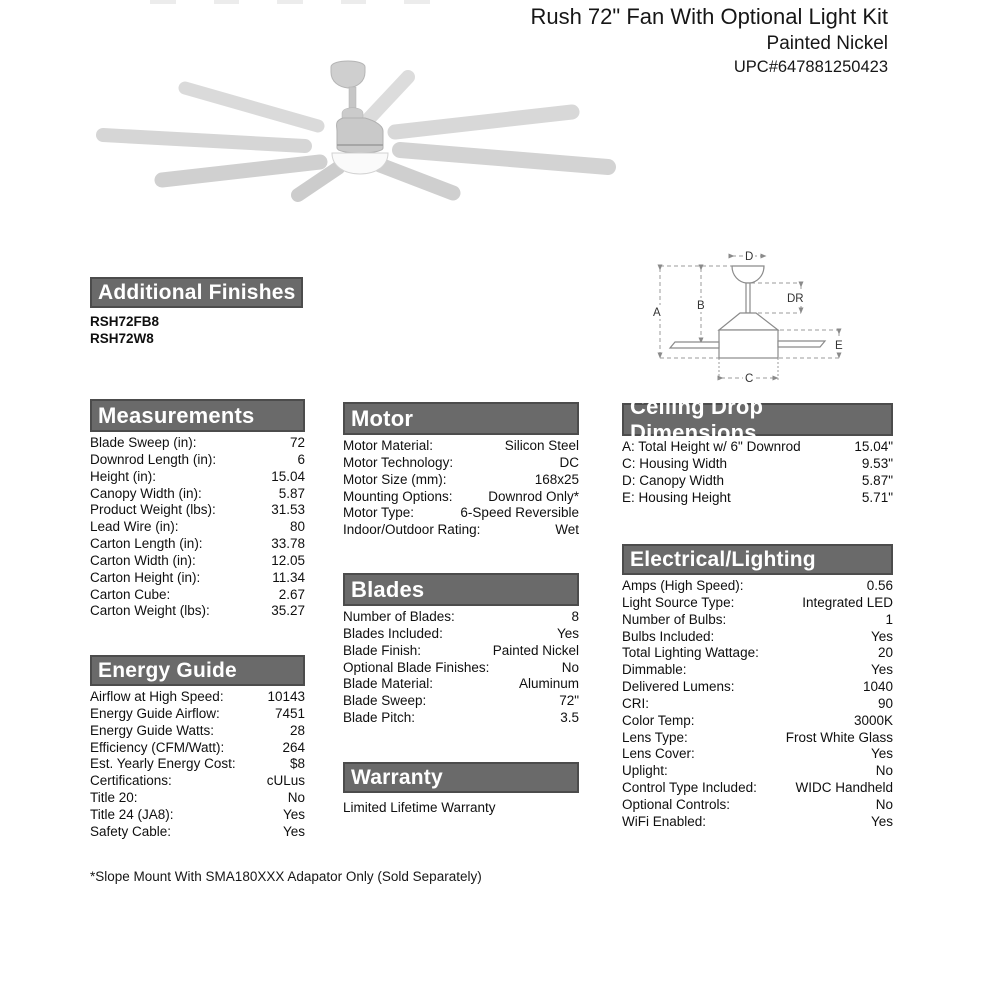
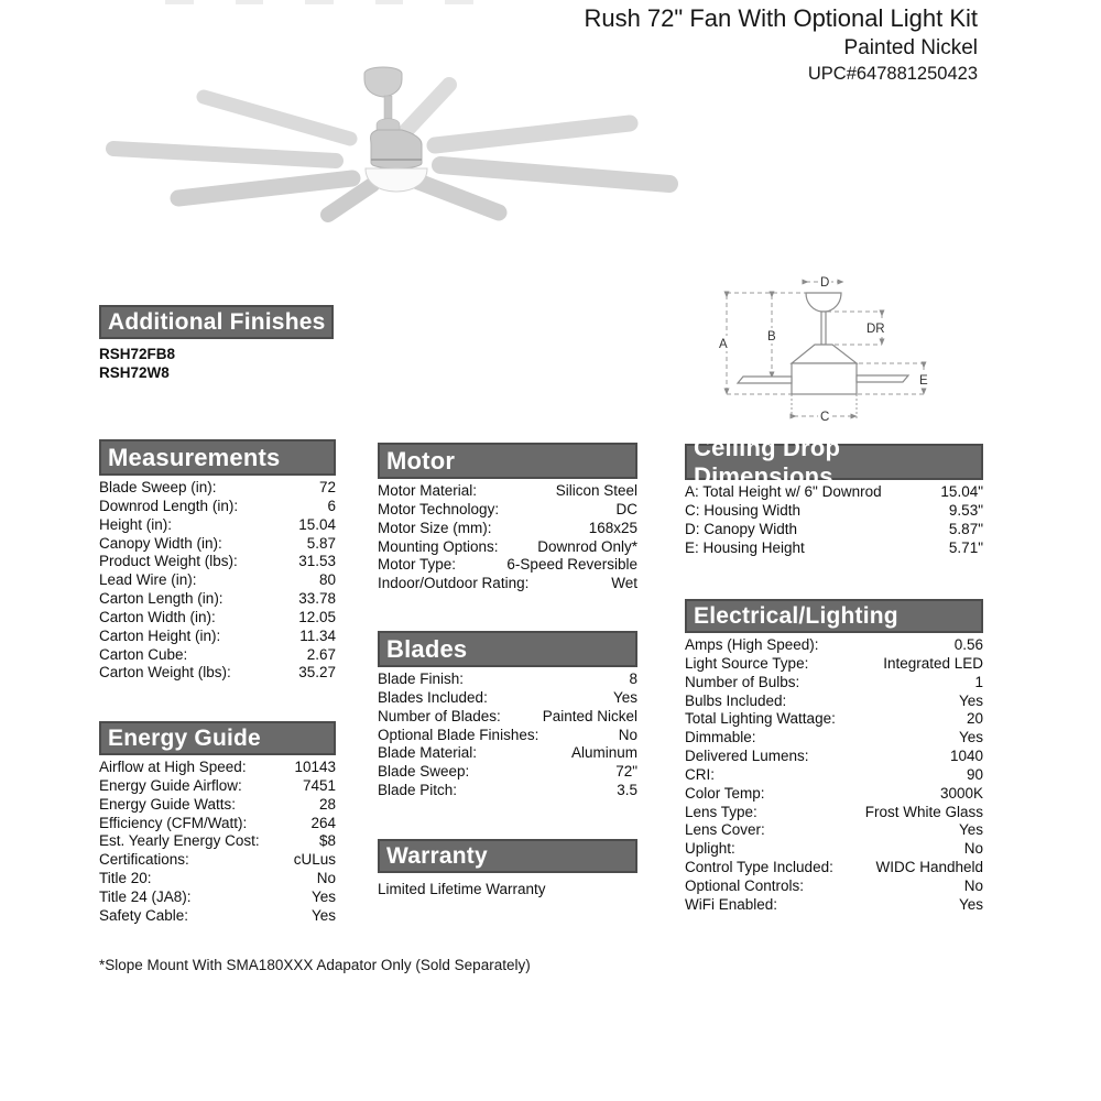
  Rush 72" Fan With Optional Light Kit
  Painted Nickel
  UPC#647881250423
  A
  B
  C
  D
  E
  DR
  Additional Finishes
  RSH72FB8
  RSH72W8
  Measurements
  Blade Sweep (in):
  72
  Downrod Length (in):
  6
  Height (in):
  15.04
  Canopy Width (in):
  5.87
  Product Weight (lbs):
  31.53
  Lead Wire (in):
  80
  Carton Length (in):
  33.78
  Carton Width (in):
  12.05
  Carton Height (in):
  11.34
  Carton Cube:
  2.67
  Carton Weight (lbs):
  35.27
  Energy Guide
  Airflow at High Speed:
  10143
  Energy Guide Airflow:
  7451
  Energy Guide Watts:
  28
  Efficiency (CFM/Watt):
  264
  Est. Yearly Energy Cost:
  $8
  Certifications:
  cULus
  Title 20:
  No
  Title 24 (JA8):
  Yes
  Safety Cable:
  Yes
  Motor
  Motor Material:
  Silicon Steel
  Motor Technology:
  DC
  Motor Size (mm):
  168x25
  Mounting Options:
  Downrod Only*
  Motor Type:
  6-Speed Reversible
  Indoor/Outdoor Rating:
  Wet
  Blades
- Number of Blades:
+ Blade Finish:
  8
  Blades Included:
  Yes
- Blade Finish:
+ Number of Blades:
  Painted Nickel
  Optional Blade Finishes:
  No
  Blade Material:
  Aluminum
  Blade Sweep:
  72"
  Blade Pitch:
  3.5
  Warranty
  Limited Lifetime Warranty
  Ceiling Drop Dimensions
  A: Total Height w/ 6" Downrod
  15.04"
  C: Housing Width
  9.53"
  D: Canopy Width
  5.87"
  E: Housing Height
  5.71"
  Electrical/Lighting
  Amps (High Speed):
  0.56
  Light Source Type:
  Integrated LED
  Number of Bulbs:
  1
  Bulbs Included:
  Yes
  Total Lighting Wattage:
  20
  Dimmable:
  Yes
  Delivered Lumens:
  1040
  CRI:
  90
  Color Temp:
  3000K
  Lens Type:
  Frost White Glass
  Lens Cover:
  Yes
  Uplight:
  No
  Control Type Included:
  WIDC Handheld
  Optional Controls:
  No
  WiFi Enabled:
  Yes
  *Slope Mount With SMA180XXX Adapator Only (Sold Separately)
